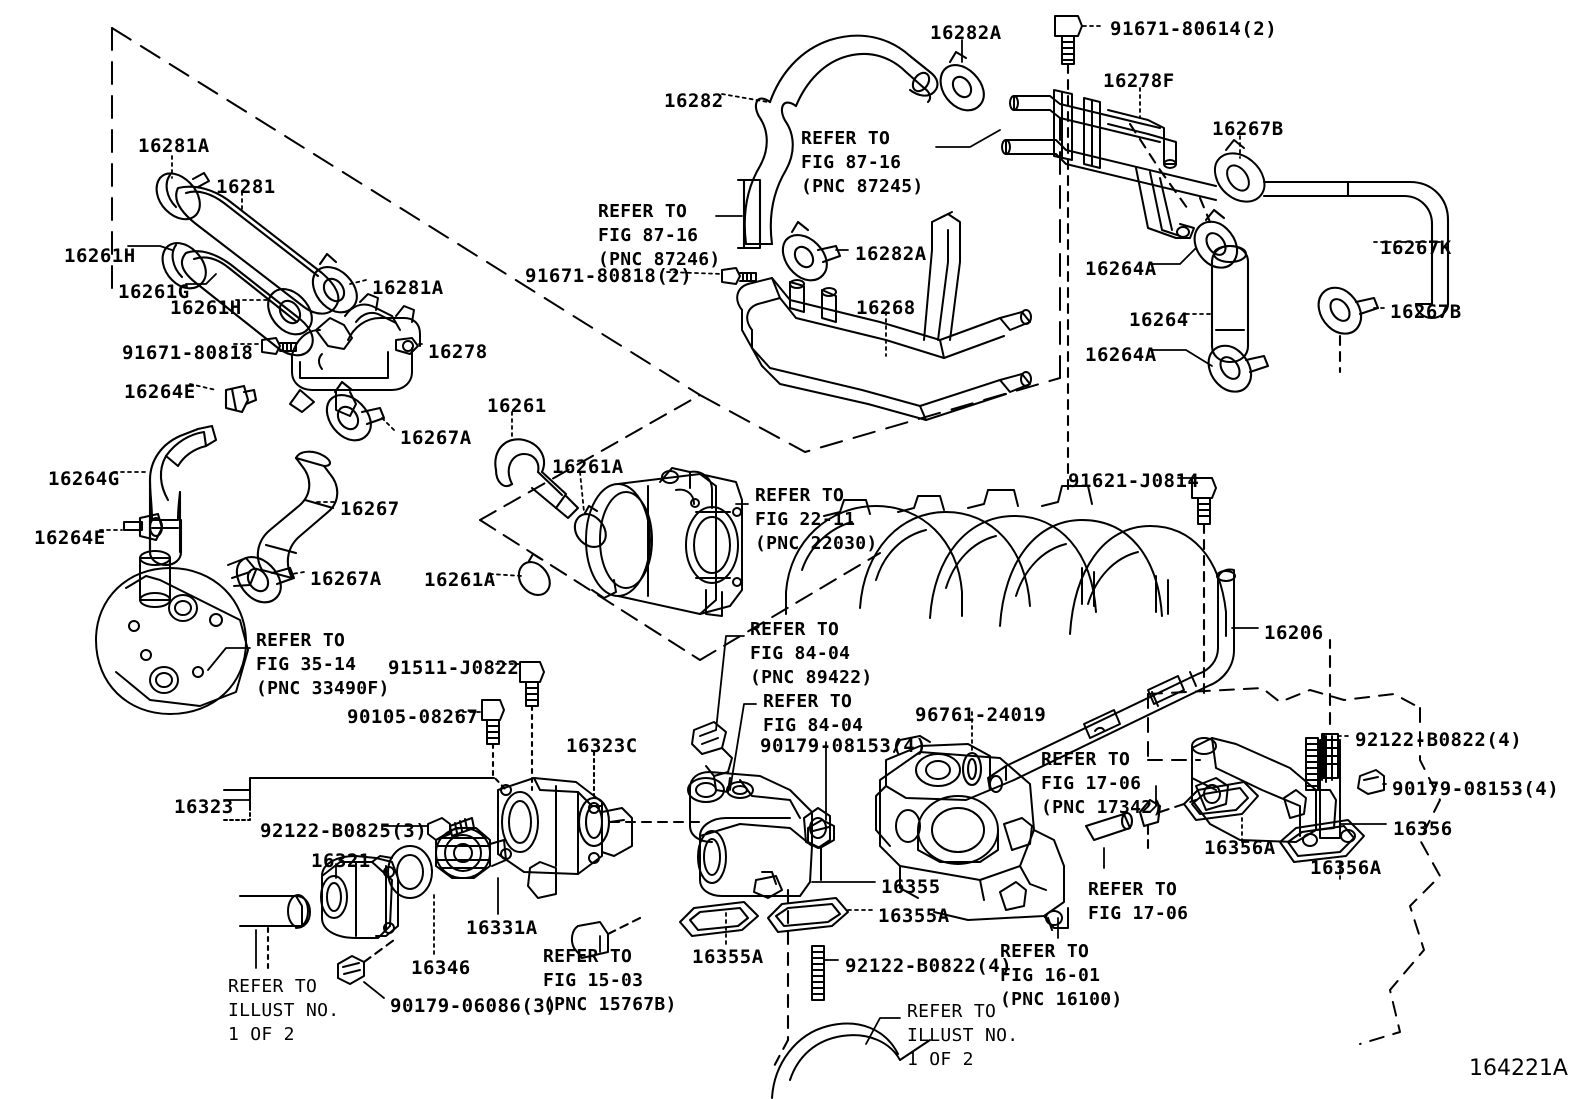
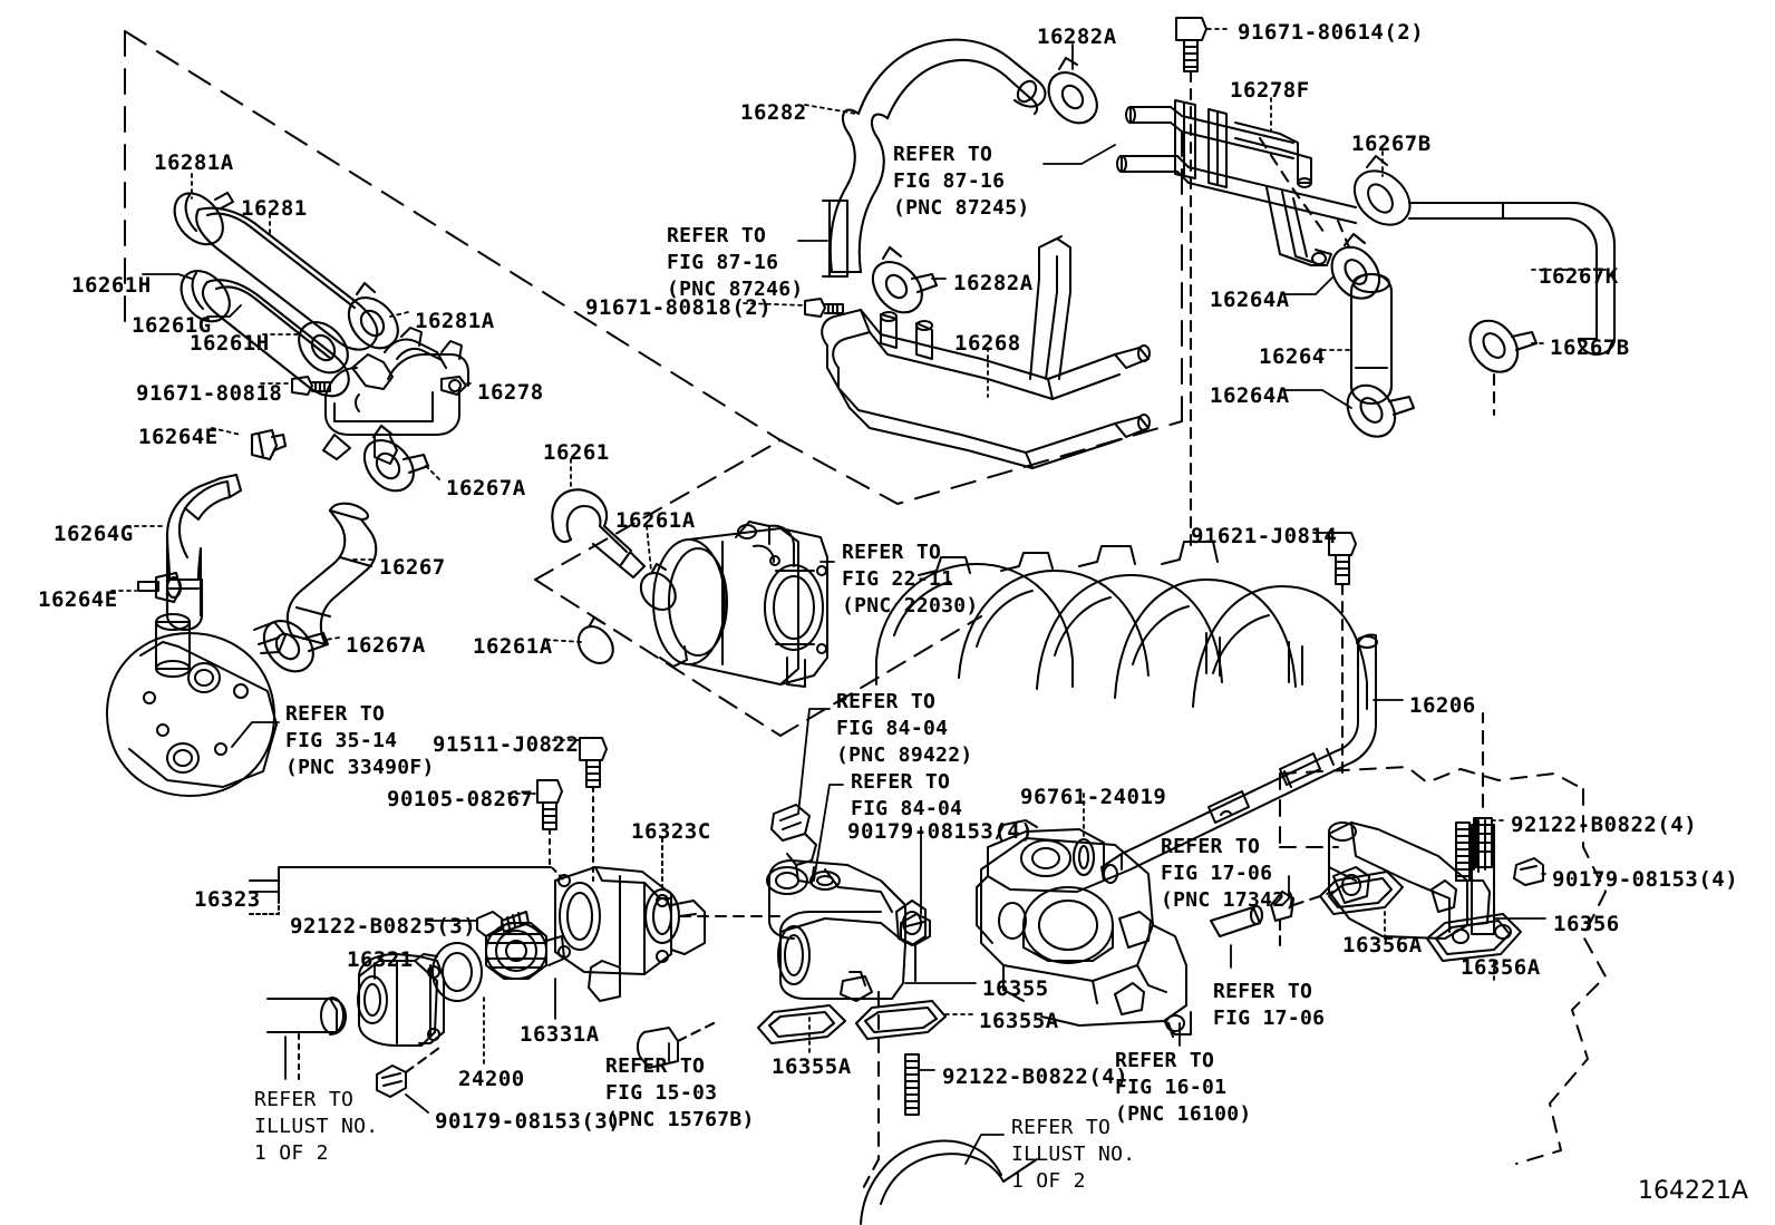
  16281A
  16281
  16261H
  16261G
  16281A
  16261H
  91671-80818
  16278
  16264E
  16267A
  16264G
  16267
  16264E
  16267A
  16261
  16261A
  16261A
  16282
  16282A
  91671-80614(2)
  16278F
  16267B
  16267K
  16264A
  16264
  16267B
  16264A
  91671-80818(2)
  16282A
  16268
  91621-J0814
  16206
  91511-J0822
  90105-08267
  16323C
  16323
  92122-B0825(3)
  16321
  16331A
- 16346
+ 24200
- 90179-06086(3)
+ 90179-08153(3)
  96761-24019
  90179-08153(4)
  16355
  16355A
  16355A
  92122-B0822(4)
  92122-B0822(4)
  90179-08153(4)
  16356
  16356A
  16356A
  REFER TO
  FIG 87-16
  (PNC 87245)
  REFER TO
  FIG 87-16
  (PNC 87246)
  REFER TO
  FIG 22-11
  (PNC 22030)
  REFER TO
  FIG 84-04
  (PNC 89422)
  REFER TO
  FIG 84-04
  REFER TO
  FIG 35-14
  (PNC 33490F)
  REFER TO
  FIG 17-06
  (PNC 17342)
  REFER TO
  FIG 17-06
  REFER TO
  FIG 16-01
  (PNC 16100)
  REFER TO
  FIG 15-03
  (PNC 15767B)
  REFER TO
  ILLUST NO.
  1 OF 2
  REFER TO
  ILLUST NO.
  1 OF 2
  164221A
